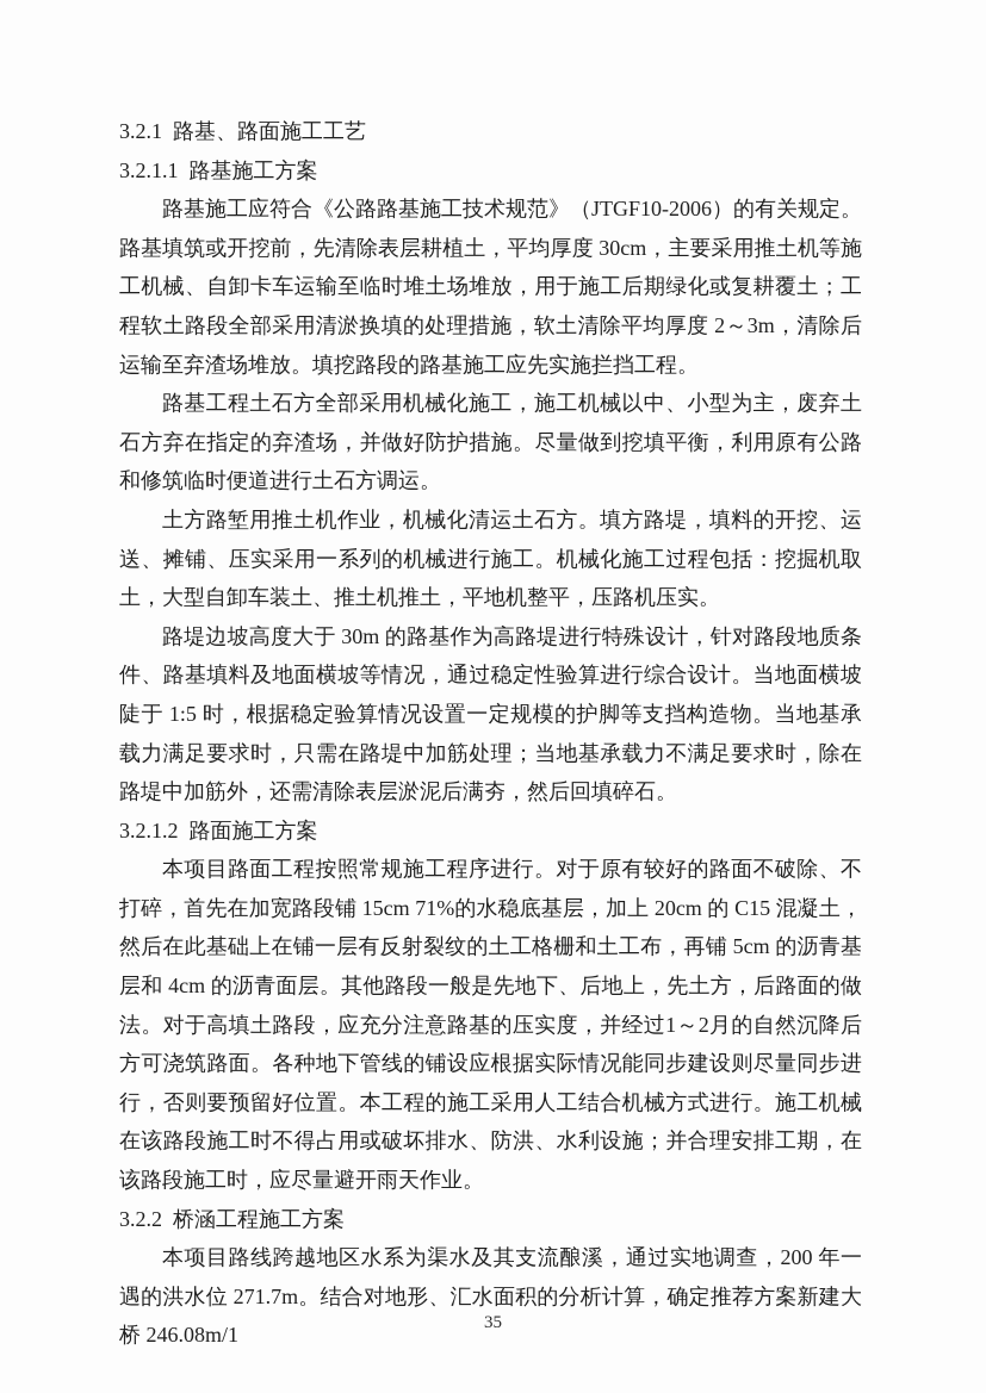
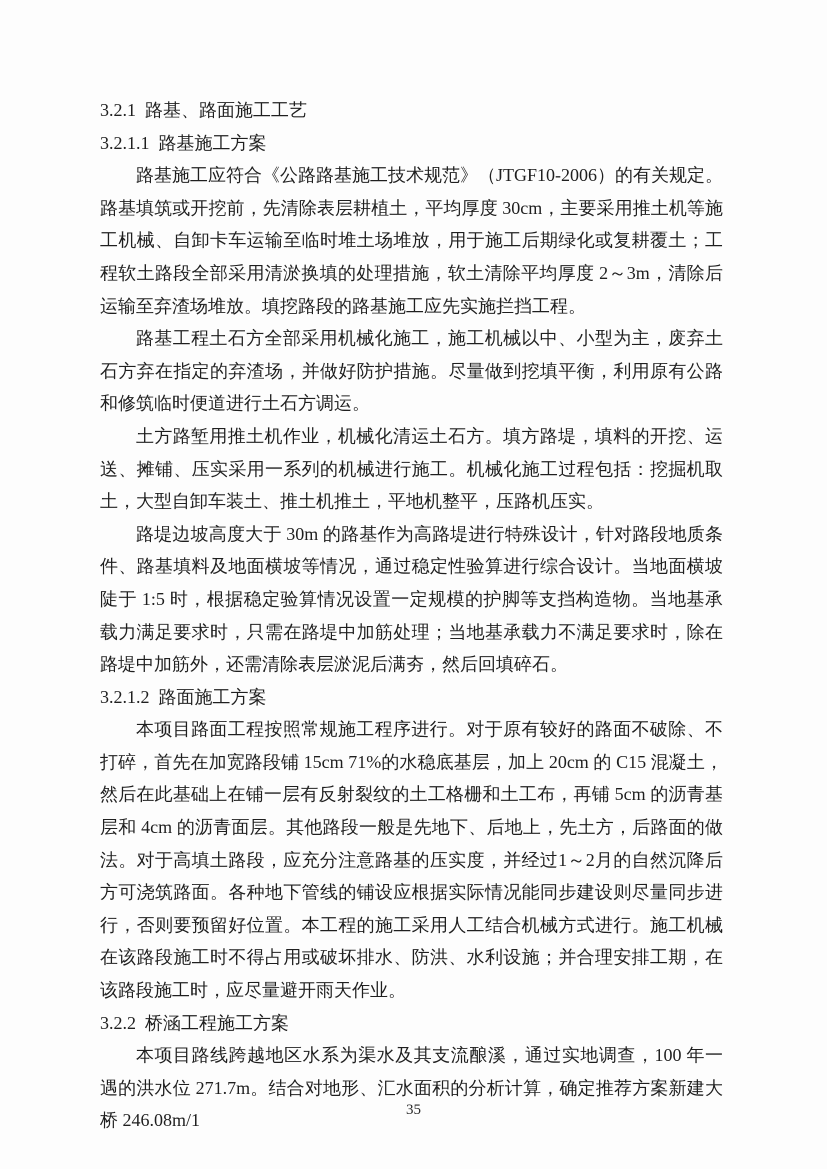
  3.2.1 路基、路面施工工艺
  3.2.1.1 路基施工方案
  路基施工应符合《公路路基施工技术规范》（JTGF10-2006）的有关规定。路基填筑或开挖前，先清除表层耕植土，平均厚度 30cm，主要采用推土机等施工机械、自卸卡车运输至临时堆土场堆放，用于施工后期绿化或复耕覆土；工程软土路段全部采用清淤换填的处理措施，软土清除平均厚度 2～3m，清除后运输至弃渣场堆放。填挖路段的路基施工应先实施拦挡工程。
  路基工程土石方全部采用机械化施工，施工机械以中、小型为主，废弃土石方弃在指定的弃渣场，并做好防护措施。尽量做到挖填平衡，利用原有公路和修筑临时便道进行土石方调运。
  土方路堑用推土机作业，机械化清运土石方。填方路堤，填料的开挖、运送、摊铺、压实采用一系列的机械进行施工。机械化施工过程包括：挖掘机取土，大型自卸车装土、推土机推土，平地机整平，压路机压实。
  路堤边坡高度大于 30m 的路基作为高路堤进行特殊设计，针对路段地质条件、路基填料及地面横坡等情况，通过稳定性验算进行综合设计。当地面横坡陡于 1:5 时，根据稳定验算情况设置一定规模的护脚等支挡构造物。当地基承载力满足要求时，只需在路堤中加筋处理；当地基承载力不满足要求时，除在路堤中加筋外，还需清除表层淤泥后满夯，然后回填碎石。
  3.2.1.2 路面施工方案
  本项目路面工程按照常规施工程序进行。对于原有较好的路面不破除、不打碎，首先在加宽路段铺 15cm 71%的水稳底基层，加上 20cm 的 C15 混凝土，然后在此基础上在铺一层有反射裂纹的土工格栅和土工布，再铺 5cm 的沥青基层和 4cm 的沥青面层。其他路段一般是先地下、后地上，先土方，后路面的做法。对于高填土路段，应充分注意路基的压实度，并经过1～2月的自然沉降后方可浇筑路面。各种地下管线的铺设应根据实际情况能同步建设则尽量同步进行，否则要预留好位置。本工程的施工采用人工结合机械方式进行。施工机械在该路段施工时不得占用或破坏排水、防洪、水利设施；并合理安排工期，在该路段施工时，应尽量避开雨天作业。
  3.2.2 桥涵工程施工方案
- 本项目路线跨越地区水系为渠水及其支流酿溪，通过实地调查，200 年一遇的洪水位 271.7m。结合对地形、汇水面积的分析计算，确定推荐方案新建大桥 246.08m/1
+ 本项目路线跨越地区水系为渠水及其支流酿溪，通过实地调查，100 年一遇的洪水位 271.7m。结合对地形、汇水面积的分析计算，确定推荐方案新建大桥 246.08m/1
  35
